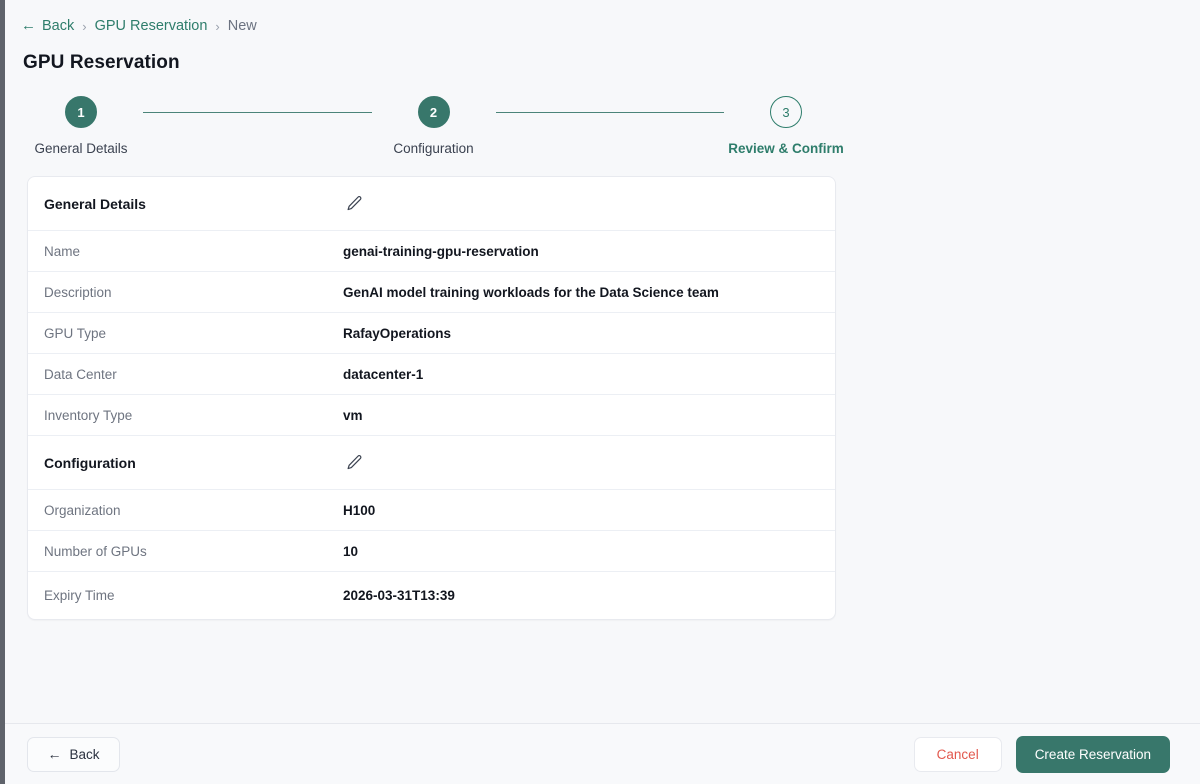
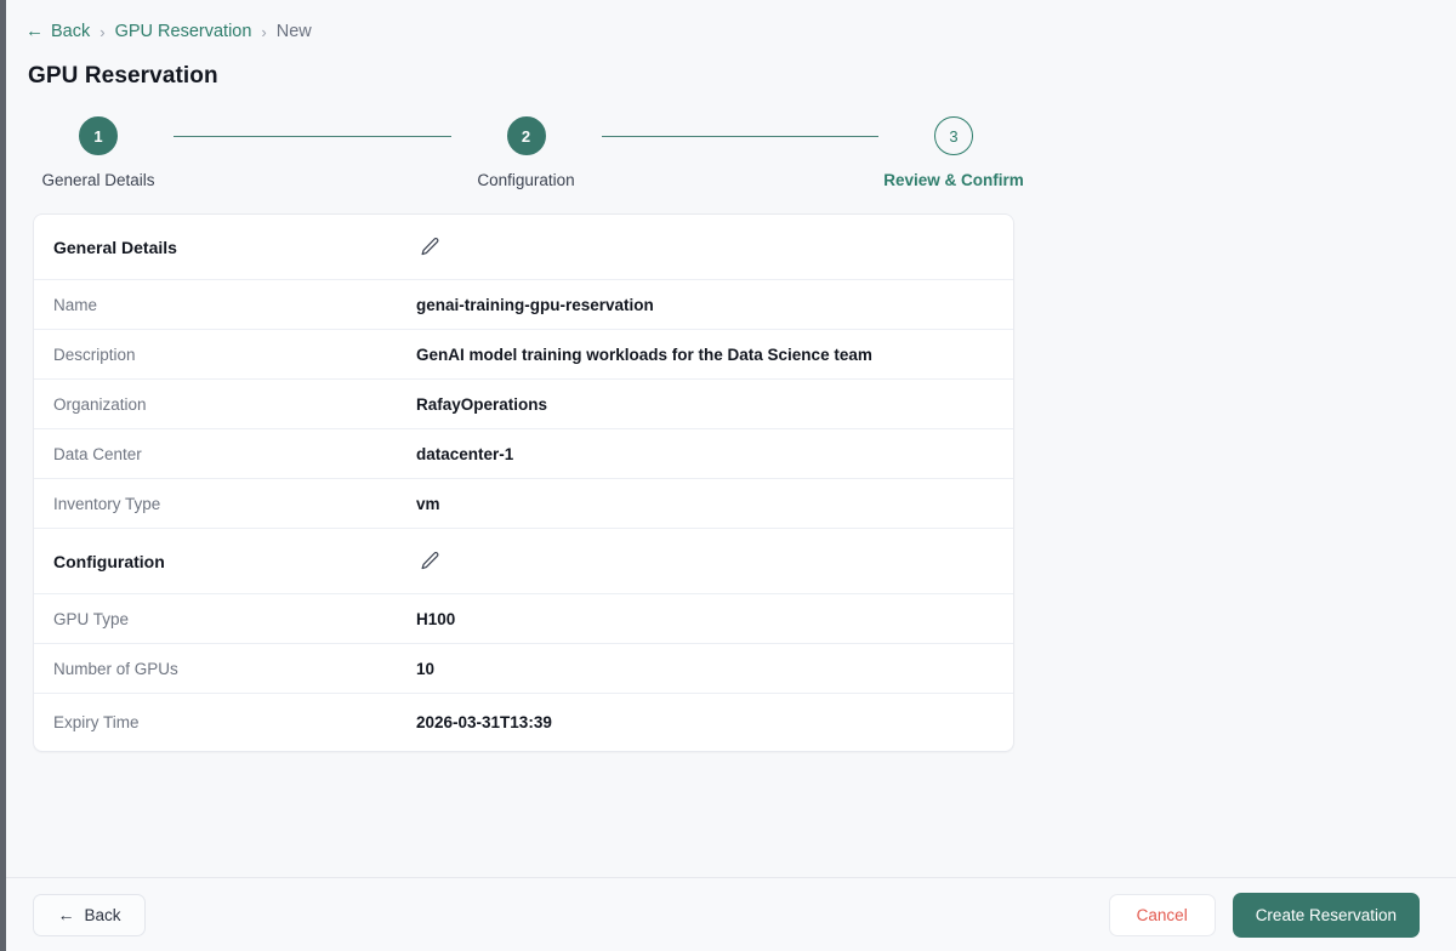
  ←
  Back
  ›
  GPU Reservation
  ›
  New
  GPU Reservation
  1
  General Details
  2
  Configuration
  3
  Review & Confirm
  General Details
  Name
  genai-training-gpu-reservation
  Description
  GenAI model training workloads for the Data Science team
- GPU Type
+ Organization
  RafayOperations
  Data Center
  datacenter-1
  Inventory Type
  vm
  Configuration
- Organization
+ GPU Type
  H100
  Number of GPUs
  10
  Expiry Time
  2026-03-31T13:39
  ←
  Back
  Cancel
  Create Reservation
